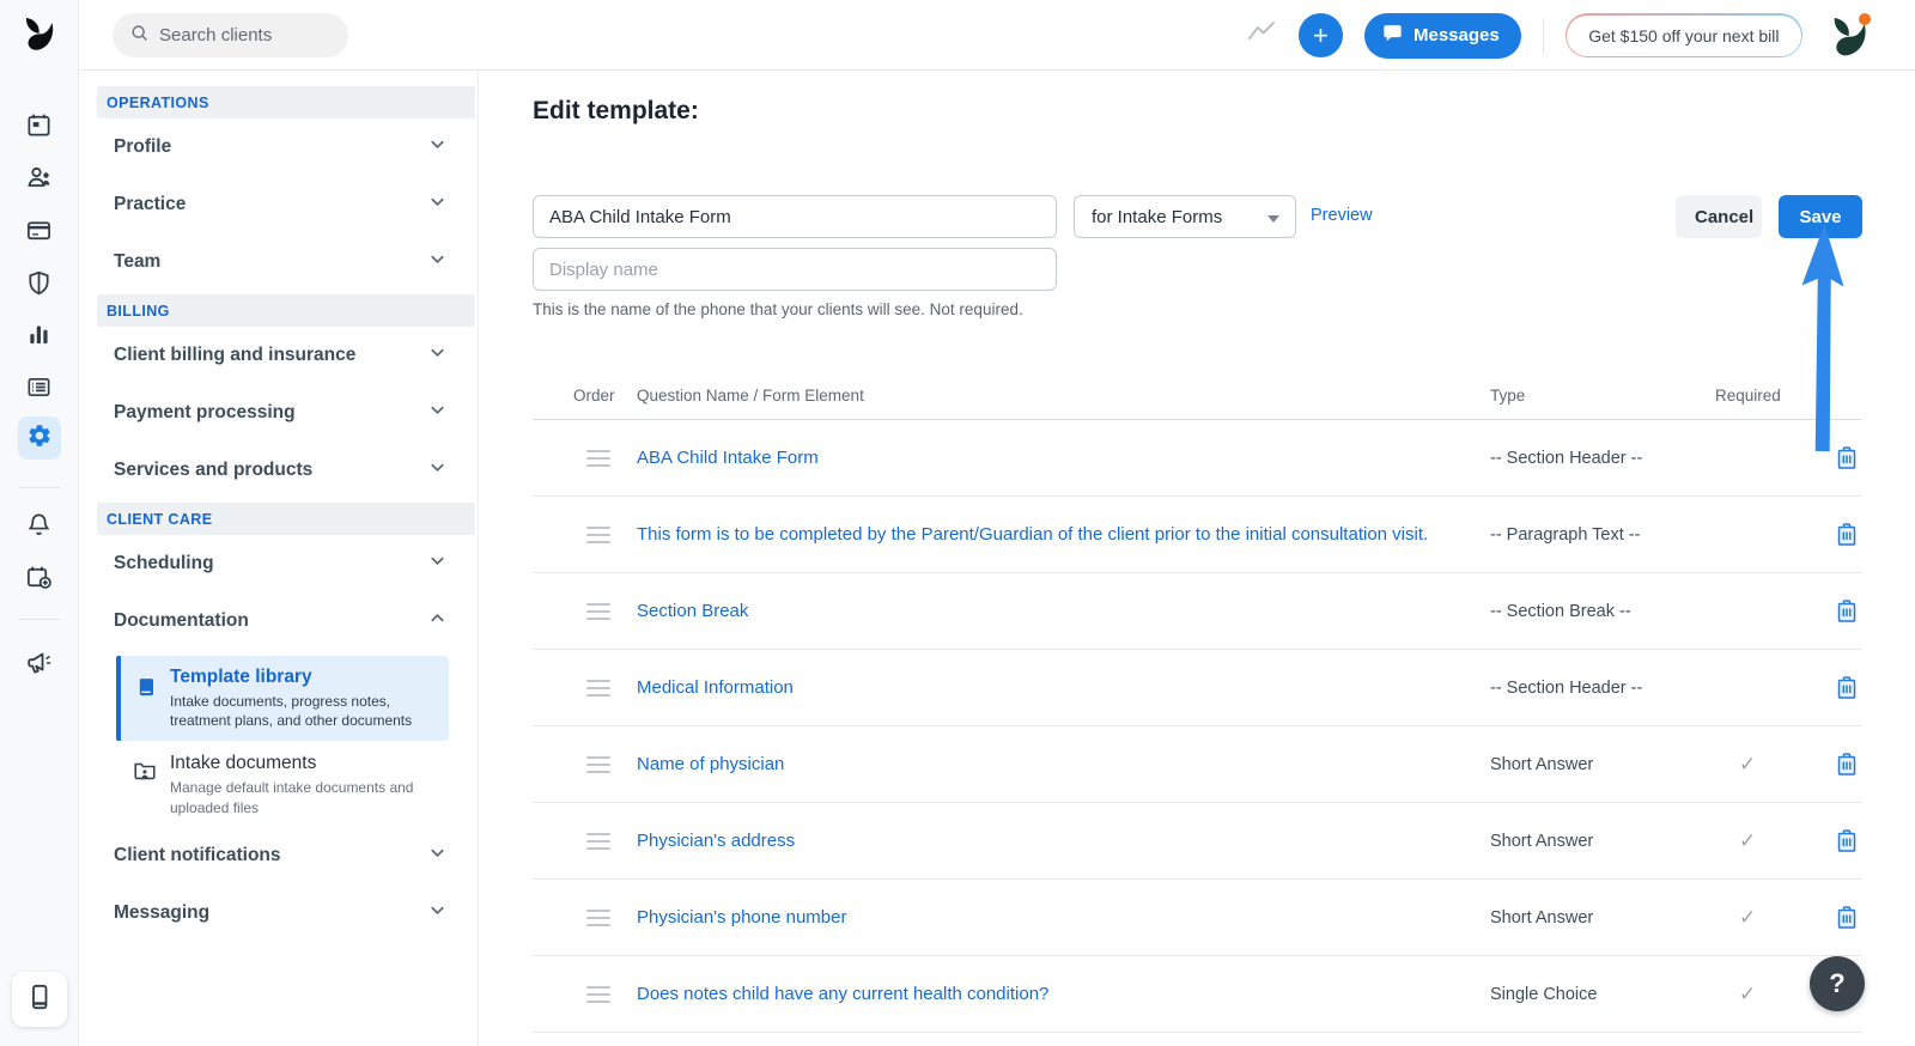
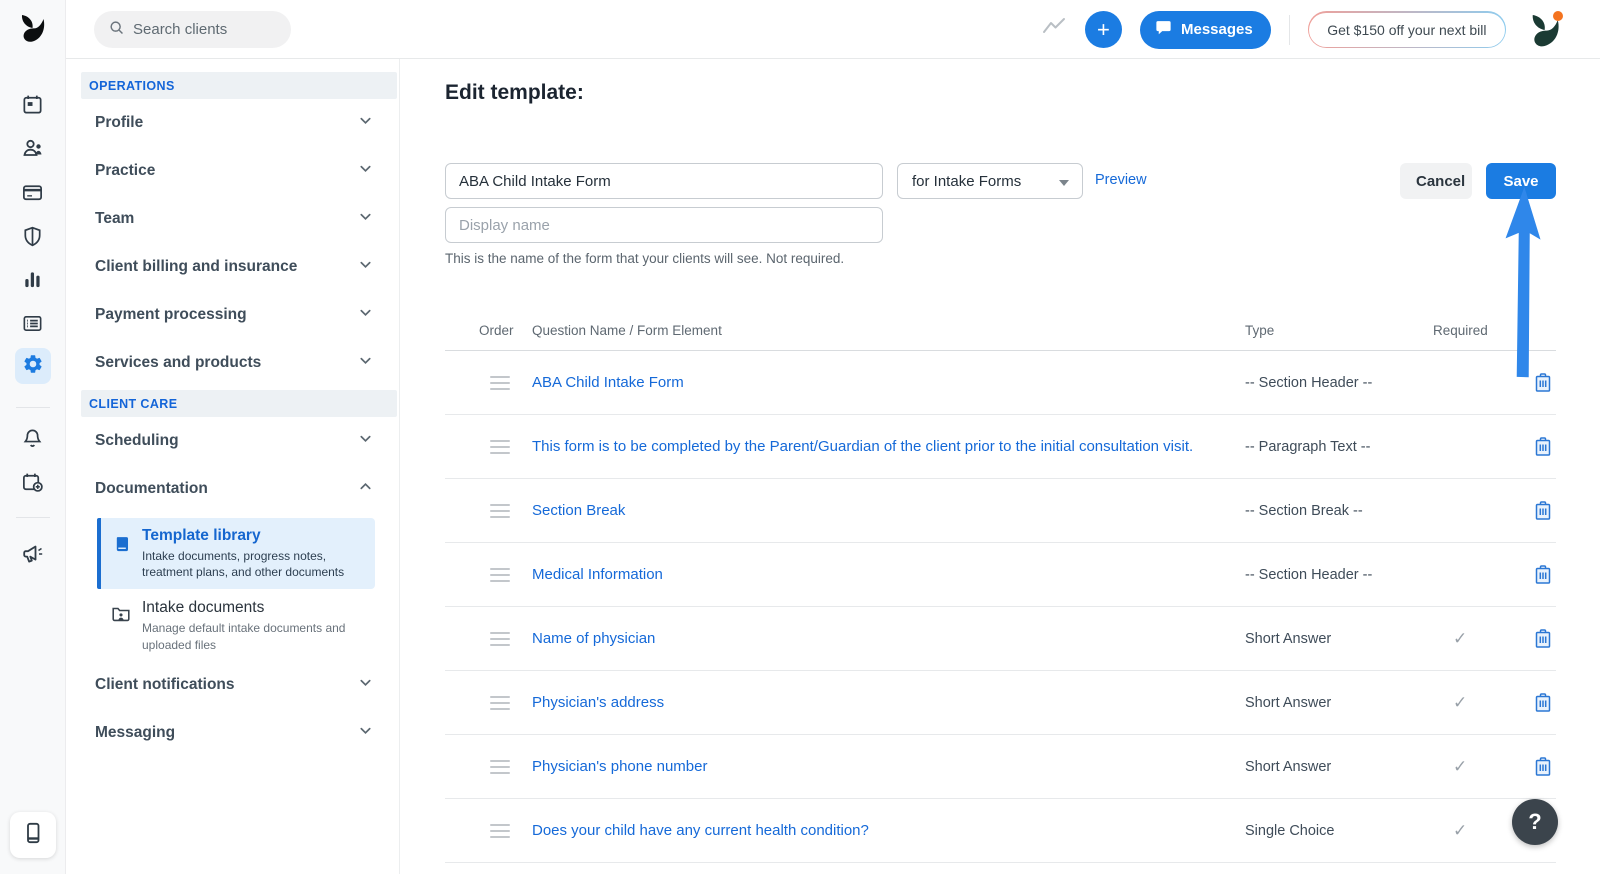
  Search clients
  +
  Messages
  Get $150 off your next bill
  OPERATIONS
  Profile
  Practice
  Team
- BILLING
  Client billing and insurance
  Payment processing
  Services and products
  CLIENT CARE
  Scheduling
  Documentation
  Template library
  Intake documents, progress notes, treatment plans, and other documents
  Intake documents
  Manage default intake documents and uploaded files
  Client notifications
  Messaging
  Edit template:
  ABA Child Intake Form
  for Intake Forms
  Preview
  Cancel
  Save
  Display name
- This is the name of the phone that your clients will see. Not required.
+ This is the name of the form that your clients will see. Not required.
  Order
  Question Name / Form Element
  Type
  Required
  ABA Child Intake Form
  -- Section Header --
  This form is to be completed by the Parent/Guardian of the client prior to the initial consultation visit.
  -- Paragraph Text --
  Section Break
  -- Section Break --
  Medical Information
  -- Section Header --
  Name of physician
  Short Answer
  ✓
  Physician's address
  Short Answer
  ✓
  Physician's phone number
  Short Answer
  ✓
- Does notes child have any current health condition?
+ Does your child have any current health condition?
  Single Choice
  ✓
  ?
